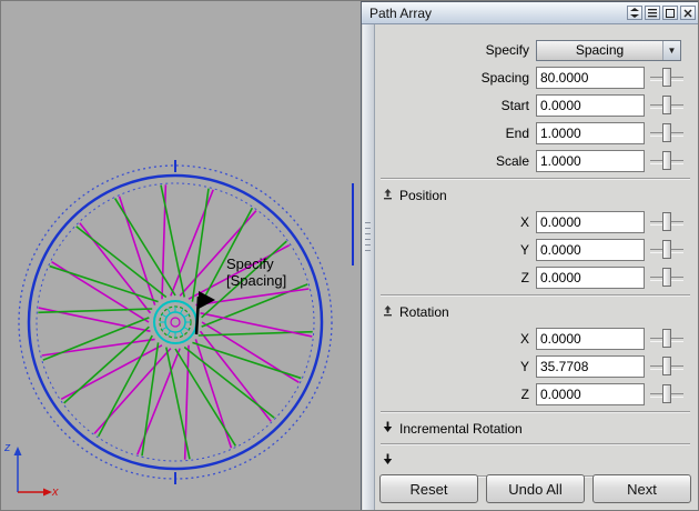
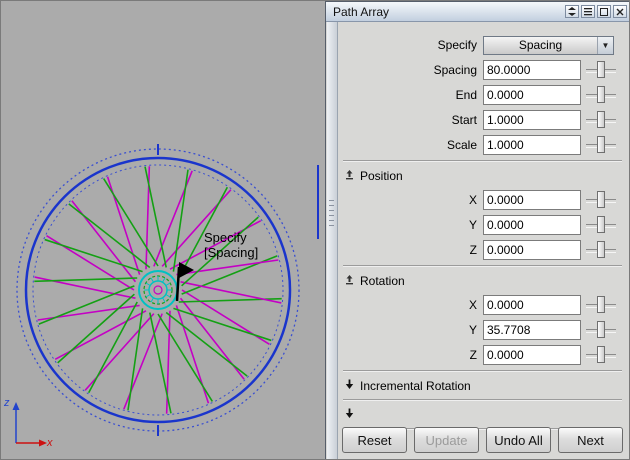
  Specify
  [Spacing]
  z
  x
  Path Array
  Specify
  Spacing
  ▼
  Spacing
  80.0000
- Start
+ End
  0.0000
- End
+ Start
  1.0000
  Scale
  1.0000
  Position
  X
  0.0000
  Y
  0.0000
  Z
  0.0000
  Rotation
  X
  0.0000
  Y
  35.7708
  Z
  0.0000
  Incremental Rotation
  Reset
+ Update
  Undo All
  Next
